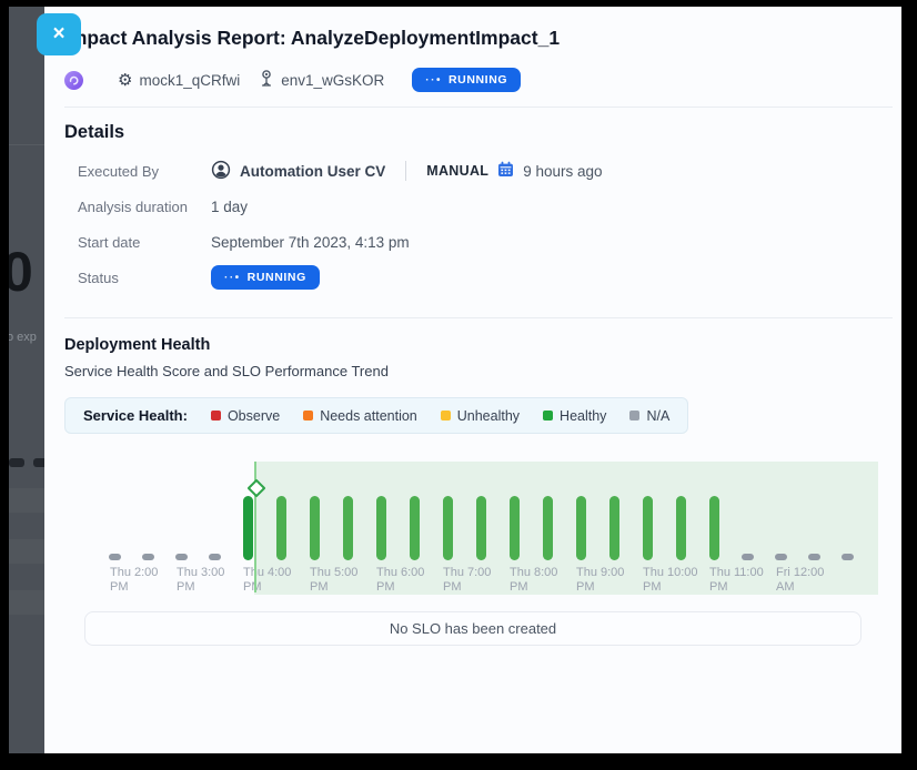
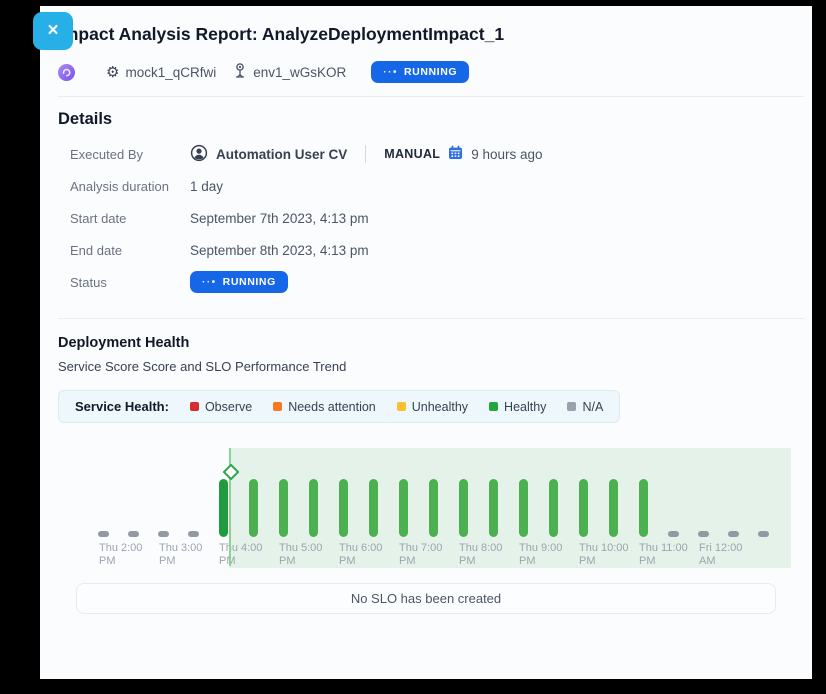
- 0
- o exp
  ×
  pact Analysis Report: AnalyzeDeploymentImpact_1
  ⚙
  mock1_qCRfwi
  env1_wGsKOR
  ··•
  RUNNING
  Details
  Executed By
  Automation User CV
  MANUAL
  9 hours ago
  Analysis duration
  1 day
  Start date
  September 7th 2023, 4:13 pm
+ End date
+ September 8th 2023, 4:13 pm
  Status
  ··•
  RUNNING
  Deployment Health
- Service Health Score and SLO Performance Trend
+ Service Score Score and SLO Performance Trend
  Service Health:
  Observe
  Needs attention
  Unhealthy
  Healthy
  N/A
  Thu 2:00
  PM
  Thu 3:00
  PM
  Tu 4:00
  Thu 5:00
  PM
  Thu 6:00
  PM
  Thu 7:00
  PM
  Thu 8:00
  PM
  Thu 9:00
  PM
  Thu 10:00
  PM
  Thu 11:00
  PM
  Fri 12:00
  AM
  No SLO has been created
